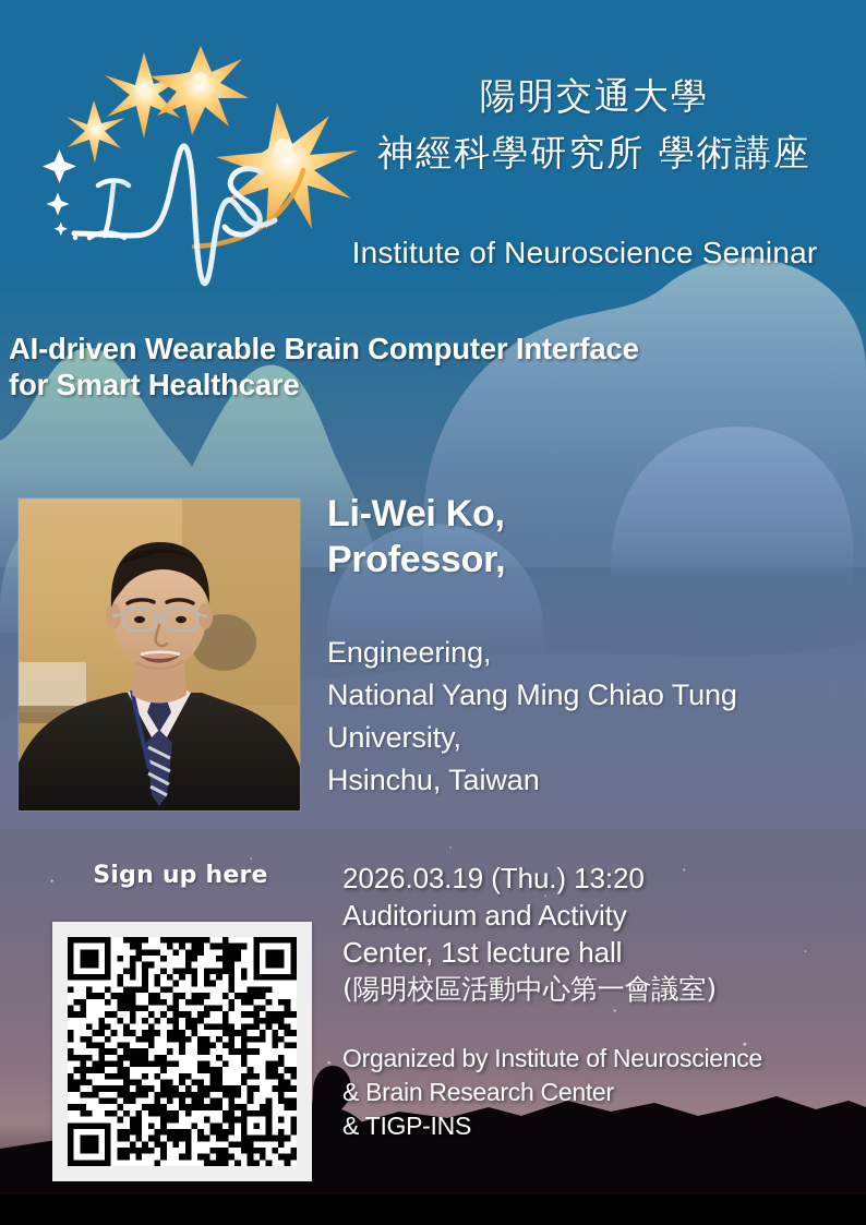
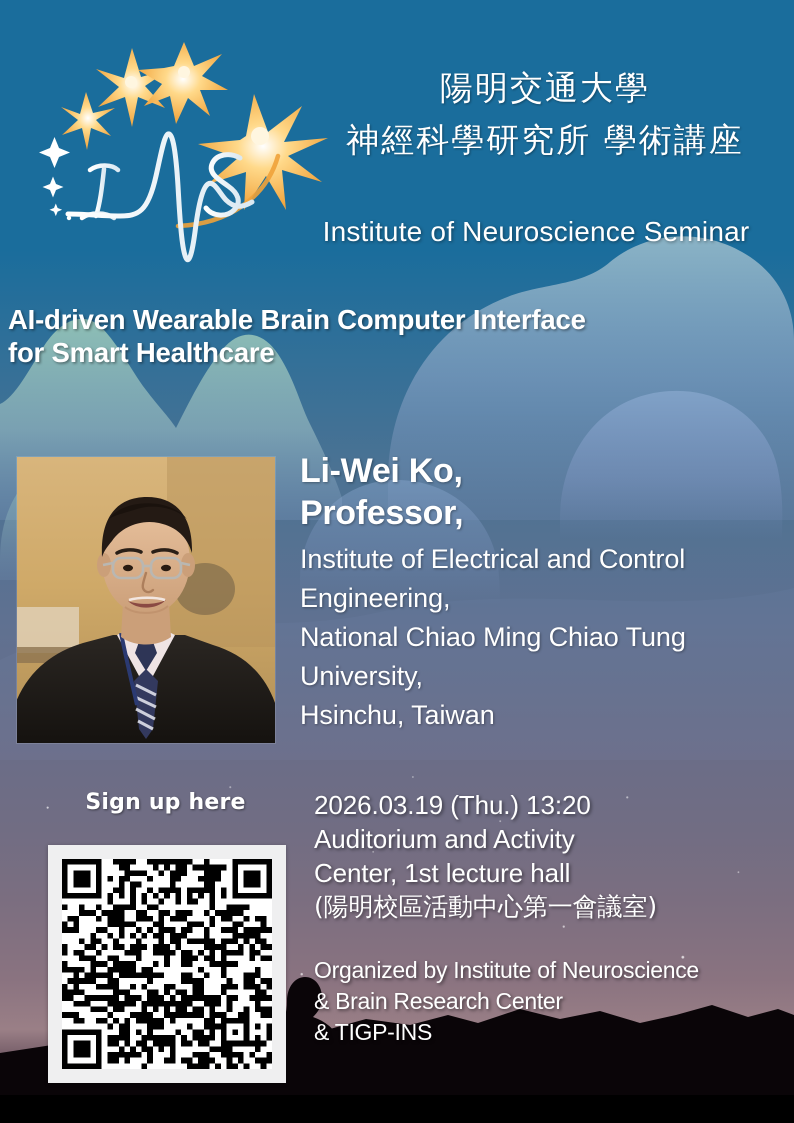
  陽明交通大學
  神經科學研究所 學術講座
  Institute of Neuroscience Seminar
  AI-driven Wearable Brain Computer Interface
  for Smart Healthcare
  Li-Wei Ko,
  Professor,
+ Institute of Electrical and Control
  Engineering,
- National Yang Ming Chiao Tung
+ National Chiao Ming Chiao Tung
  University,
  Hsinchu, Taiwan
  Sign up here
  2026.03.19 (Thu.) 13:20
  Auditorium and Activity
  Center, 1st lecture hall
  (陽明校區活動中心第一會議室)
  Organized by Institute of Neuroscience
  & Brain Research Center
  & TIGP-INS
